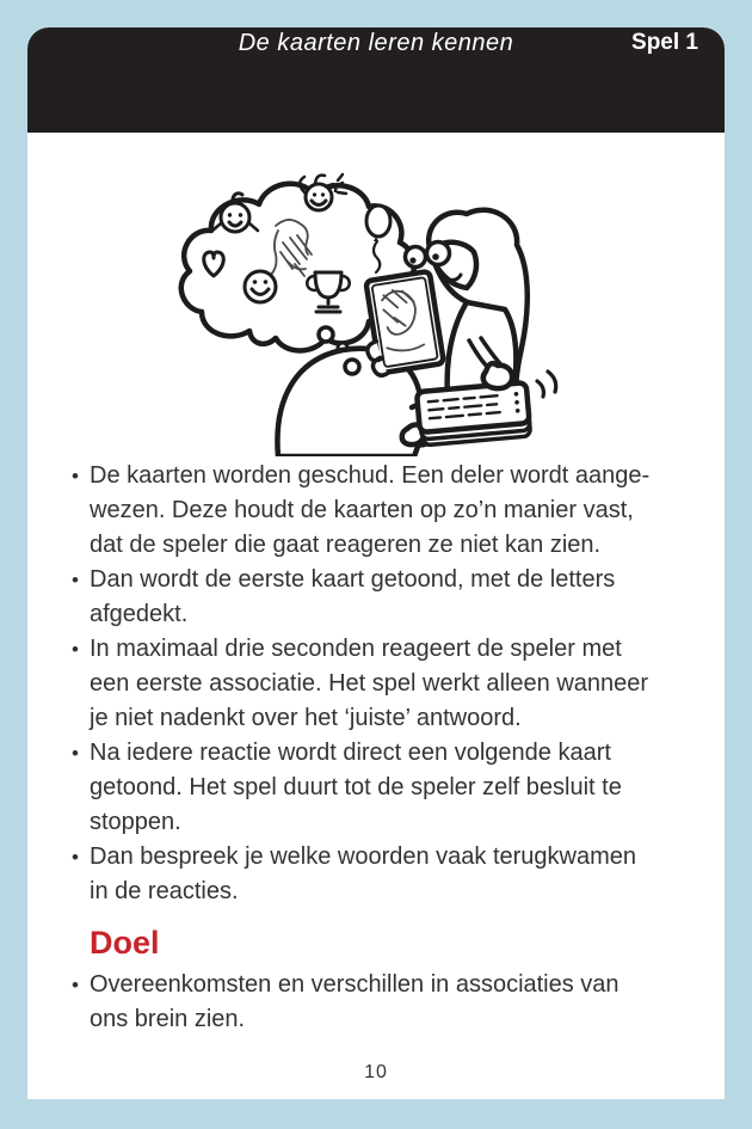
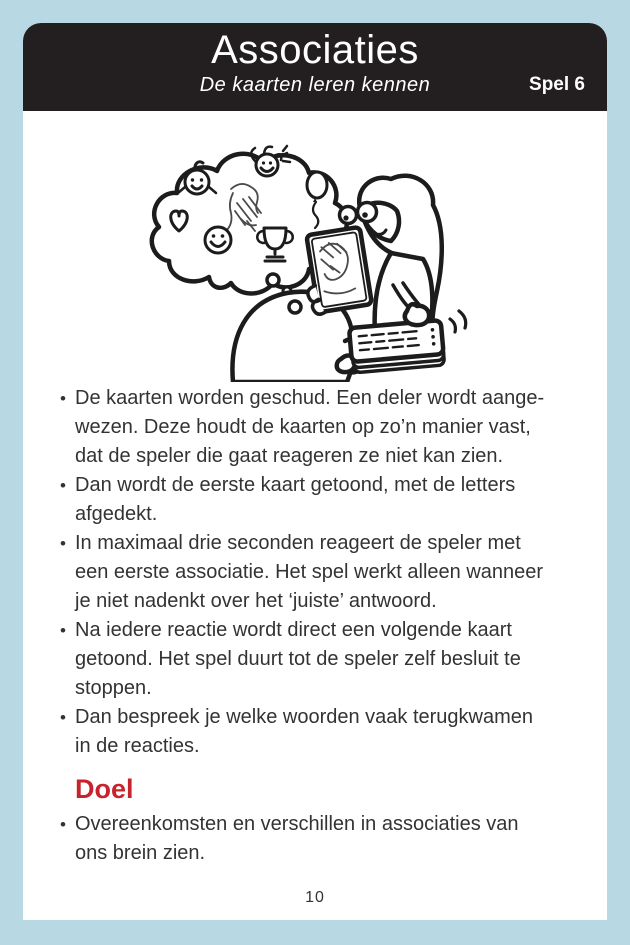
+ Associaties
  De kaarten leren kennen
- Spel 1
+ Spel 6
  De kaarten worden geschud. Een deler wordt aange-
  wezen. Deze houdt de kaarten op zo’n manier vast,
  dat de speler die gaat reageren ze niet kan zien.
  Dan wordt de eerste kaart getoond, met de letters
  afgedekt.
  In maximaal drie seconden reageert de speler met
  een eerste associatie. Het spel werkt alleen wanneer
  je niet nadenkt over het ‘juiste’ antwoord.
  Na iedere reactie wordt direct een volgende kaart
  getoond. Het spel duurt tot de speler zelf besluit te
  stoppen.
  Dan bespreek je welke woorden vaak terugkwamen
  in de reacties.
  Doel
  Overeenkomsten en verschillen in associaties van
  ons brein zien.
  10
